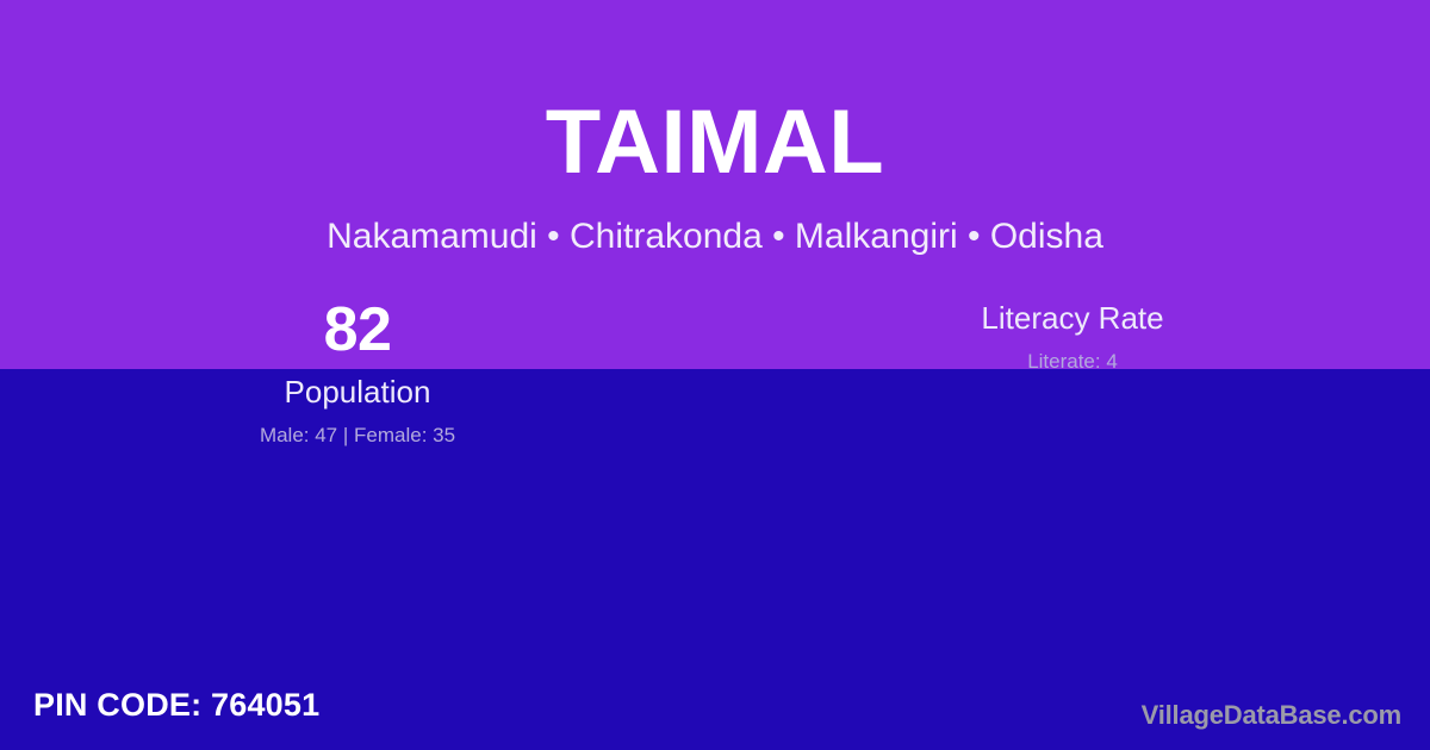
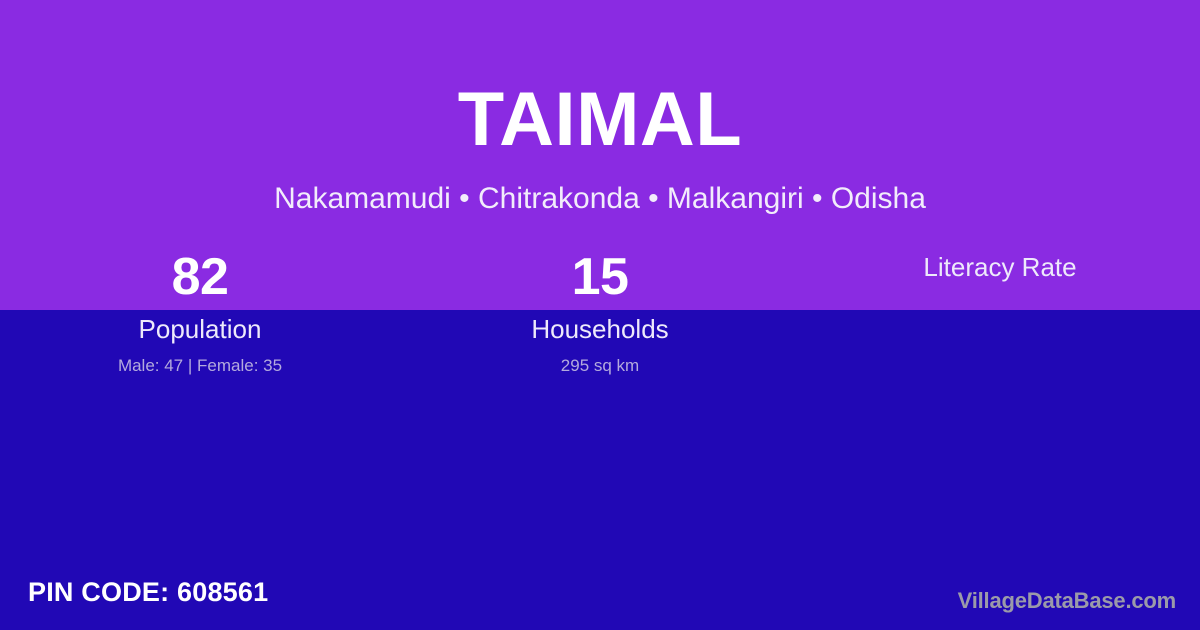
  TAIMAL
  Nakamamudi • Chitrakonda • Malkangiri • Odisha
  82
  Population
  Male: 47 | Female: 35
+ 15
+ Households
+ 295 sq km
  Literacy Rate
- Literate: 4
- PIN CODE: 764051
+ PIN CODE: 608561
  VillageDataBase.com
